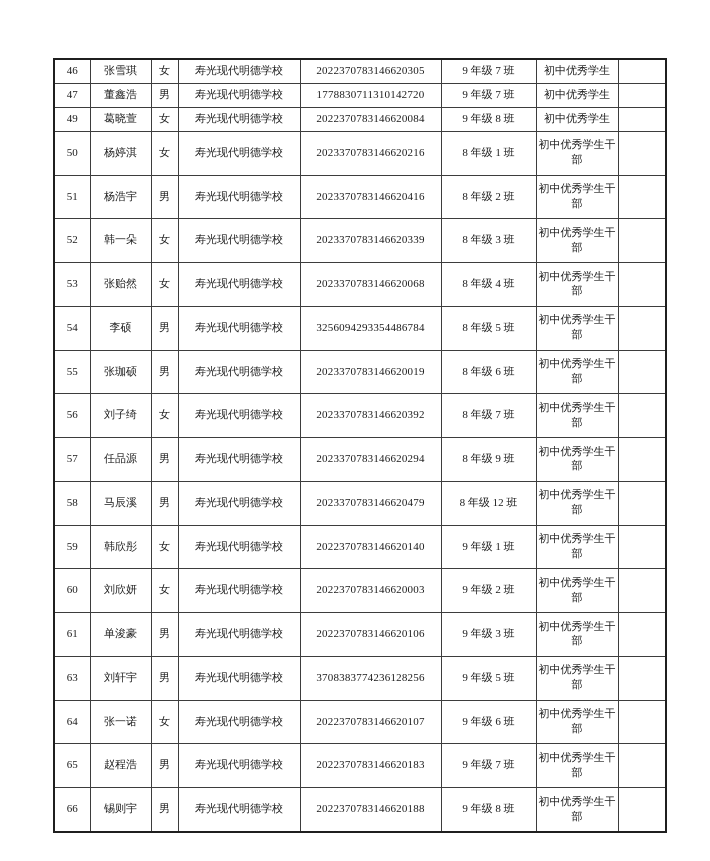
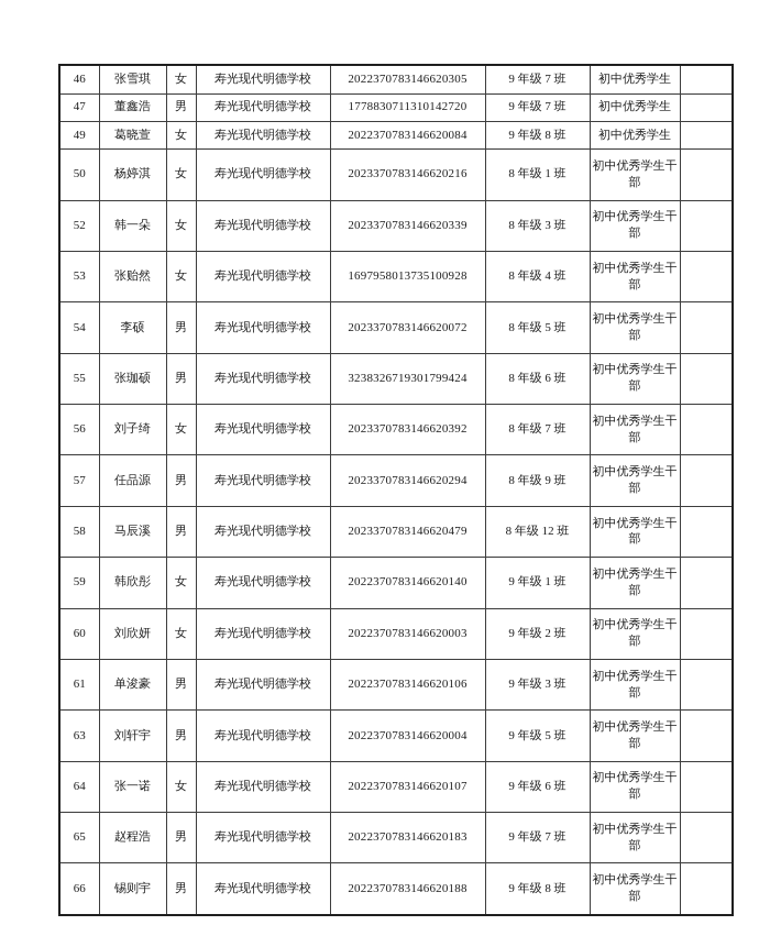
  46	张雪琪	女	寿光现代明德学校	2022370783146620305	9 年级 7 班	初中优秀学生
  47	董鑫浩	男	寿光现代明德学校	1778830711310142720	9 年级 7 班	初中优秀学生
  49	葛晓萱	女	寿光现代明德学校	2022370783146620084	9 年级 8 班	初中优秀学生
  50	杨婷淇	女	寿光现代明德学校	2023370783146620216	8 年级 1 班	初中优秀学生干部
- 51	杨浩宇	男	寿光现代明德学校	2023370783146620416	8 年级 2 班	初中优秀学生干部
  52	韩一朵	女	寿光现代明德学校	2023370783146620339	8 年级 3 班	初中优秀学生干部
- 53	张贻然	女	寿光现代明德学校	2023370783146620068	8 年级 4 班	初中优秀学生干部
+ 53	张贻然	女	寿光现代明德学校	1697958013735100928	8 年级 4 班	初中优秀学生干部
- 54	李硕	男	寿光现代明德学校	3256094293354486784	8 年级 5 班	初中优秀学生干部
+ 54	李硕	男	寿光现代明德学校	2023370783146620072	8 年级 5 班	初中优秀学生干部
- 55	张珈硕	男	寿光现代明德学校	2023370783146620019	8 年级 6 班	初中优秀学生干部
+ 55	张珈硕	男	寿光现代明德学校	3238326719301799424	8 年级 6 班	初中优秀学生干部
  56	刘子绮	女	寿光现代明德学校	2023370783146620392	8 年级 7 班	初中优秀学生干部
  57	任品源	男	寿光现代明德学校	2023370783146620294	8 年级 9 班	初中优秀学生干部
  58	马辰溪	男	寿光现代明德学校	2023370783146620479	8 年级 12 班	初中优秀学生干部
  59	韩欣彤	女	寿光现代明德学校	2022370783146620140	9 年级 1 班	初中优秀学生干部
  60	刘欣妍	女	寿光现代明德学校	2022370783146620003	9 年级 2 班	初中优秀学生干部
  61	单浚豪	男	寿光现代明德学校	2022370783146620106	9 年级 3 班	初中优秀学生干部
- 63	刘轩宇	男	寿光现代明德学校	3708383774236128256	9 年级 5 班	初中优秀学生干部
+ 63	刘轩宇	男	寿光现代明德学校	2022370783146620004	9 年级 5 班	初中优秀学生干部
  64	张一诺	女	寿光现代明德学校	2022370783146620107	9 年级 6 班	初中优秀学生干部
  65	赵程浩	男	寿光现代明德学校	2022370783146620183	9 年级 7 班	初中优秀学生干部
  66	锡则宇	男	寿光现代明德学校	2022370783146620188	9 年级 8 班	初中优秀学生干部
